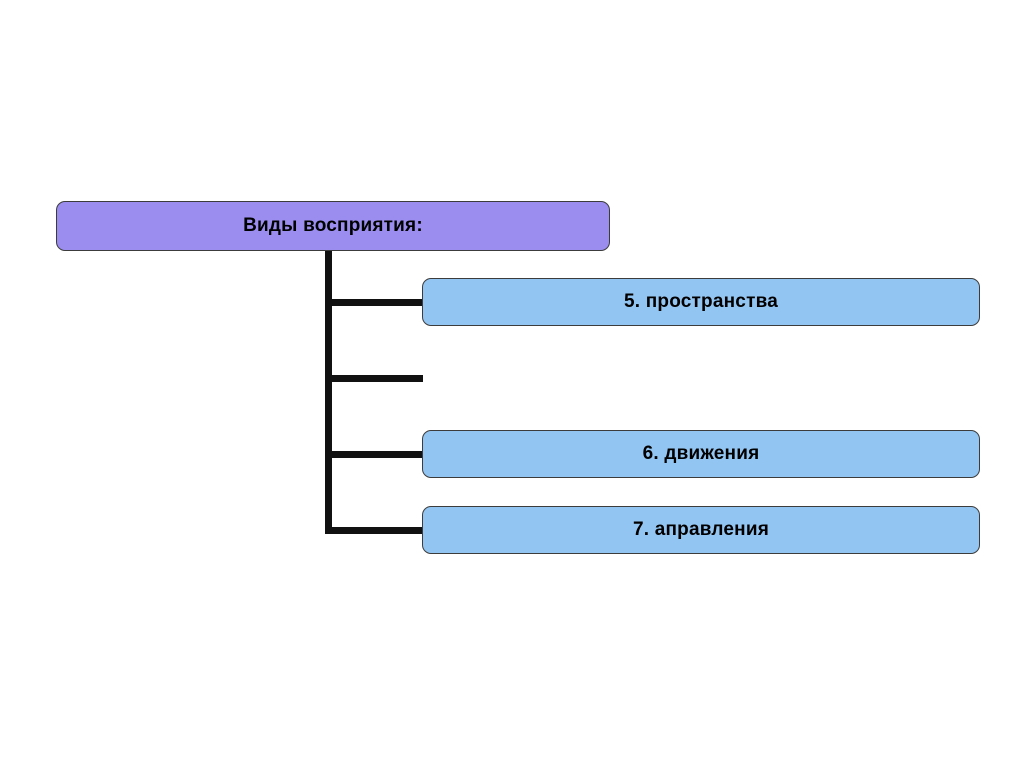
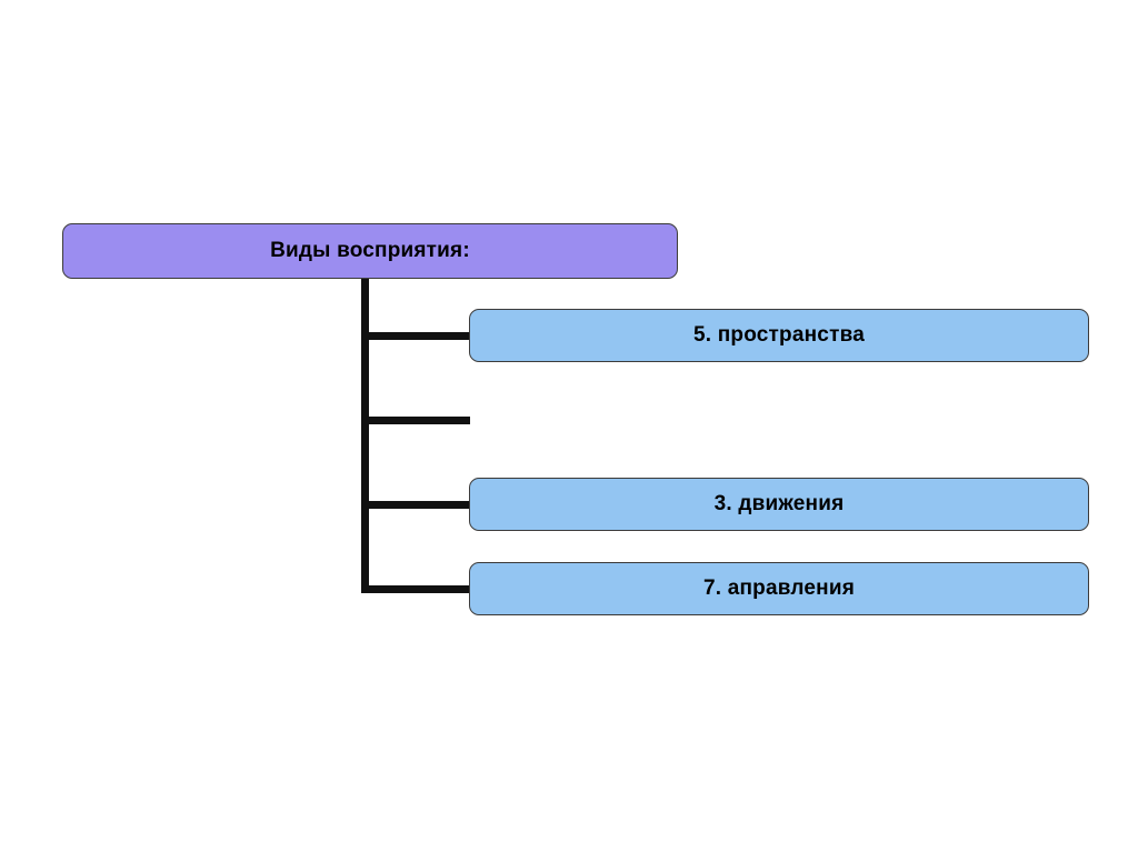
  Виды восприятия:
  5. пространства
- 6. движения
+ 3. движения
  7. аправления
